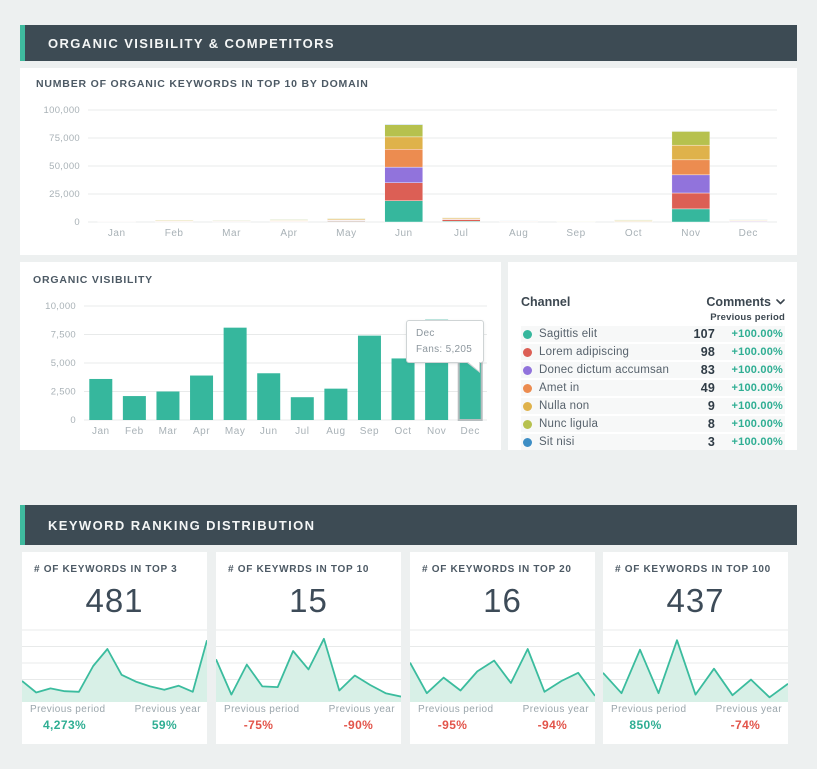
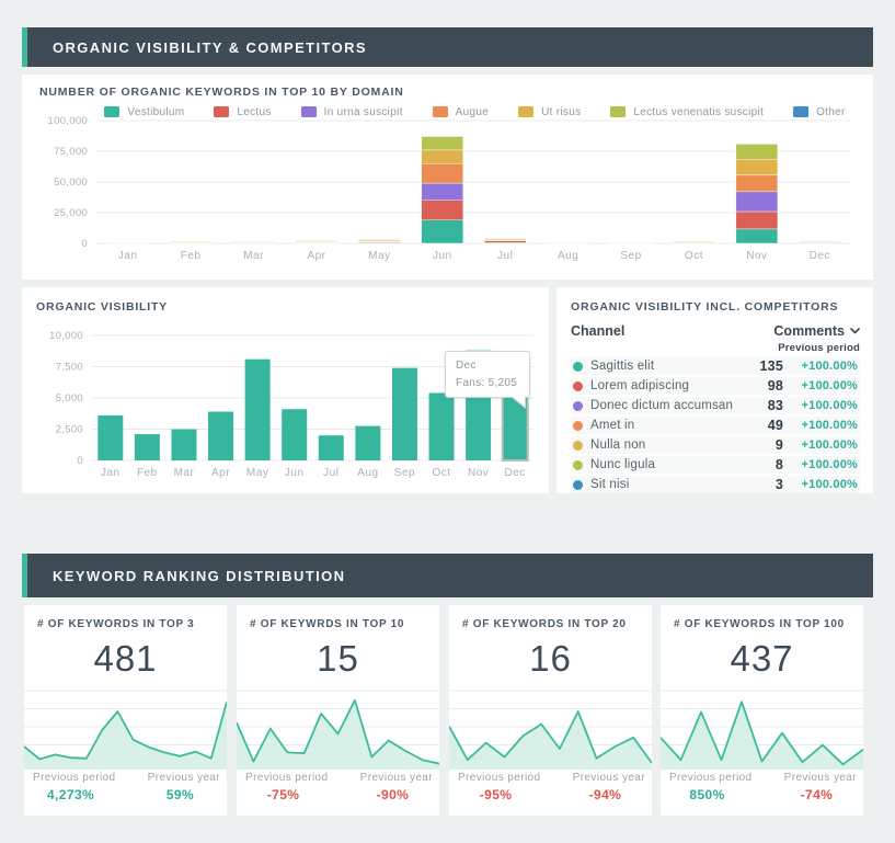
  ORGANIC VISIBILITY & COMPETITORS
  NUMBER OF ORGANIC KEYWORDS IN TOP 10 BY DOMAIN
+ Vestibulum
+ Lectus
+ In urna suscipit
+ Augue
+ Ut risus
+ Lectus venenatis suscipit
+ Other
  0
  25,000
  50,000
  75,000
  100,000
  Jan
  Feb
  Mar
  Apr
  May
  Jun
  Jul
  Aug
  Sep
  Oct
  Nov
  Dec
  ORGANIC VISIBILITY
  0
  2,500
  5,000
  7,500
  10,000
  Jan
  Feb
  Mar
  Apr
  May
  Jun
  Jul
  Aug
  Sep
  Oct
  Nov
  Dec
  Dec
  Fans: 5,205
+ ORGANIC VISIBILITY INCL. COMPETITORS
  Channel
  Comments
  Previous period
  Sagittis elit
- 107
+ 135
  +100.00%
  Lorem adipiscing
  98
  +100.00%
  Donec dictum accumsan
  83
  +100.00%
  Amet in
  49
  +100.00%
  Nulla non
  9
  +100.00%
  Nunc ligula
  8
  +100.00%
  Sit nisi
  3
  +100.00%
  KEYWORD RANKING DISTRIBUTION
  # OF KEYWORDS IN TOP 3
  481
  Previous period
  Previous year
  4,273%
  59%
  # OF KEYWRDS IN TOP 10
  15
  Previous period
  Previous year
  -75%
  -90%
  # OF KEYWORDS IN TOP 20
  16
  Previous period
  Previous year
  -95%
  -94%
  # OF KEYWORDS IN TOP 100
  437
  Previous period
  Previous year
  850%
  -74%
